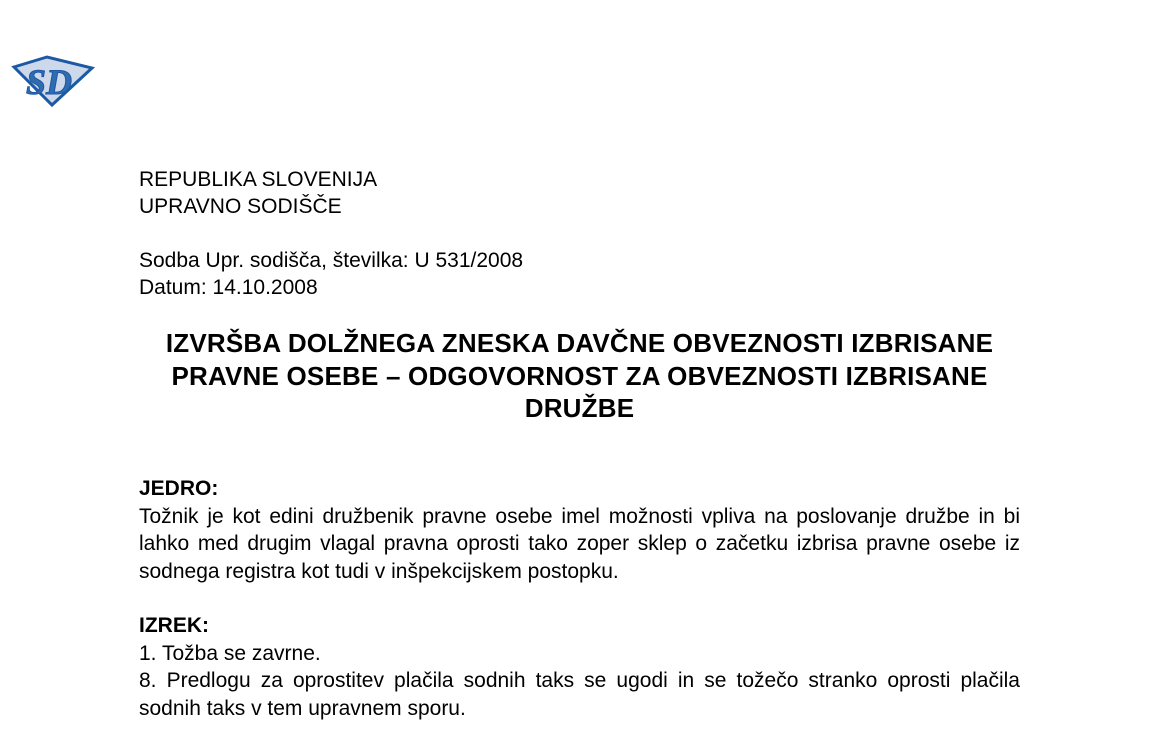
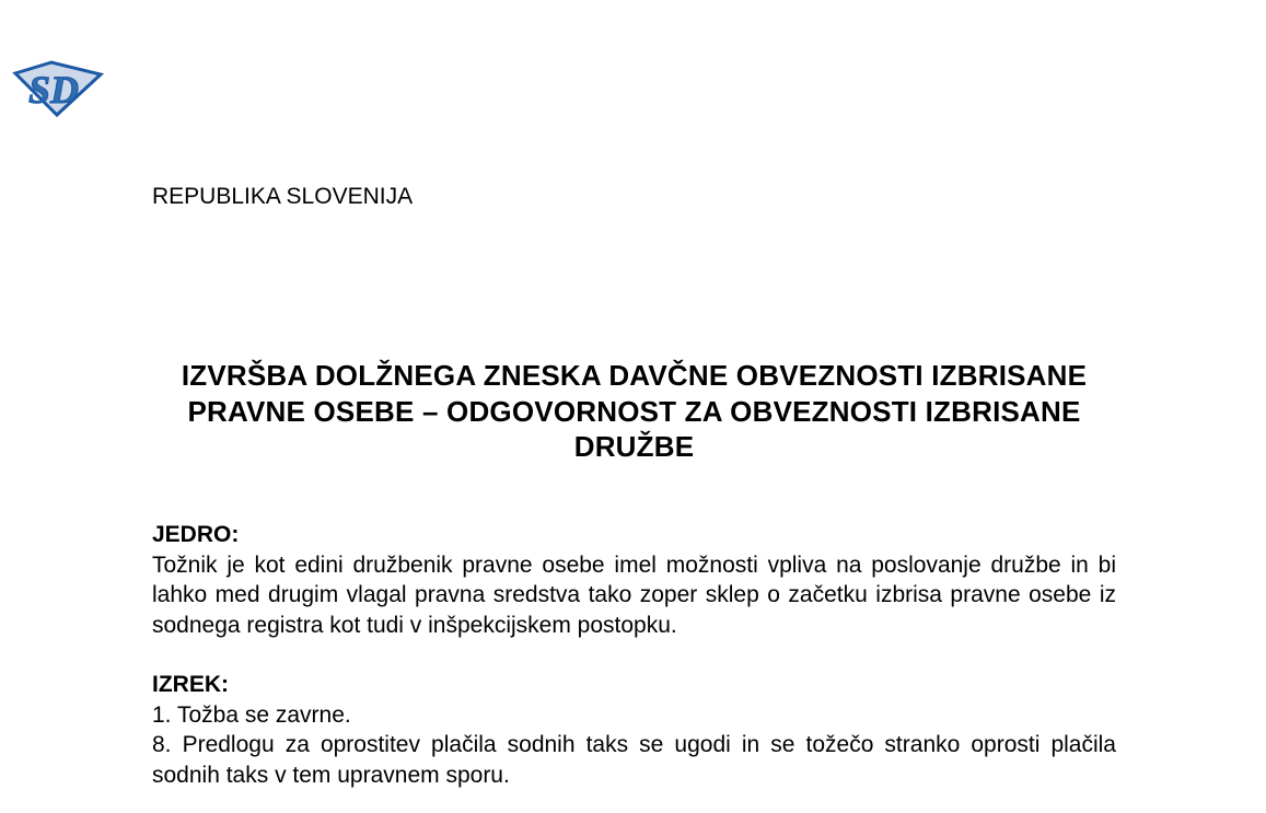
  SD
  REPUBLIKA SLOVENIJA
- UPRAVNO SODIŠČE
- Sodba Upr. sodišča, številka: U 531/2008
- Datum: 14.10.2008
  IZVRŠBA DOLŽNEGA ZNESKA DAVČNE OBVEZNOSTI IZBRISANE PRAVNE OSEBE – ODGOVORNOST ZA OBVEZNOSTI IZBRISANE DRUŽBE
  JEDRO:
- Tožnik je kot edini družbenik pravne osebe imel možnosti vpliva na poslovanje družbe in bi lahko med drugim vlagal pravna oprosti tako zoper sklep o začetku izbrisa pravne osebe iz sodnega registra kot tudi v inšpekcijskem postopku.
+ Tožnik je kot edini družbenik pravne osebe imel možnosti vpliva na poslovanje družbe in bi lahko med drugim vlagal pravna sredstva tako zoper sklep o začetku izbrisa pravne osebe iz sodnega registra kot tudi v inšpekcijskem postopku.
  IZREK:
  1. Tožba se zavrne.
  8. Predlogu za oprostitev plačila sodnih taks se ugodi in se tožečo stranko oprosti plačila sodnih taks v tem upravnem sporu.
